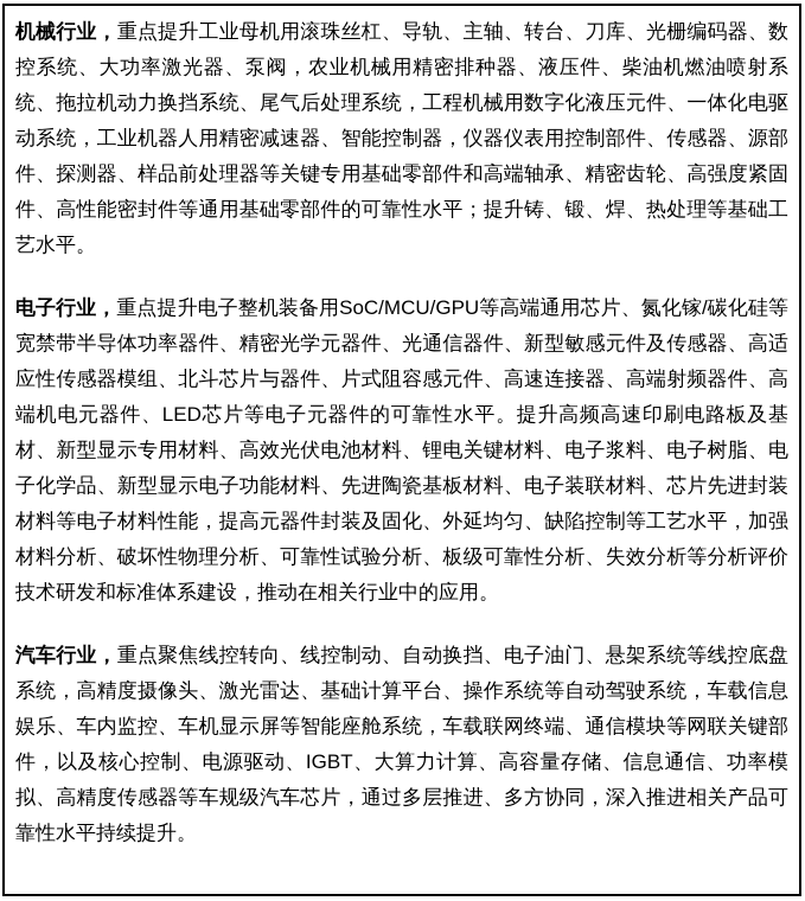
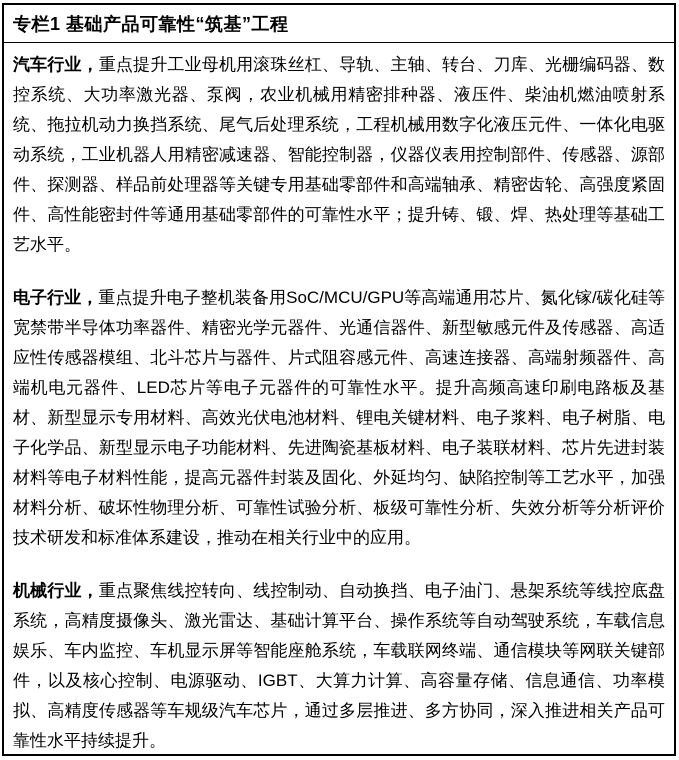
+ 专栏1 基础产品可靠性“筑基”工程
- 机械行业，重点提升工业母机用滚珠丝杠、导轨、主轴、转台、刀库、光栅编码器、数控系统、大功率激光器、泵阀，农业机械用精密排种器、液压件、柴油机燃油喷射系统、拖拉机动力换挡系统、尾气后处理系统，工程机械用数字化液压元件、一体化电驱动系统，工业机器人用精密减速器、智能控制器，仪器仪表用控制部件、传感器、源部件、探测器、样品前处理器等关键专用基础零部件和高端轴承、精密齿轮、高强度紧固件、高性能密封件等通用基础零部件的可靠性水平；提升铸、锻、焊、热处理等基础工艺水平。
+ 汽车行业，重点提升工业母机用滚珠丝杠、导轨、主轴、转台、刀库、光栅编码器、数控系统、大功率激光器、泵阀，农业机械用精密排种器、液压件、柴油机燃油喷射系统、拖拉机动力换挡系统、尾气后处理系统，工程机械用数字化液压元件、一体化电驱动系统，工业机器人用精密减速器、智能控制器，仪器仪表用控制部件、传感器、源部件、探测器、样品前处理器等关键专用基础零部件和高端轴承、精密齿轮、高强度紧固件、高性能密封件等通用基础零部件的可靠性水平；提升铸、锻、焊、热处理等基础工艺水平。
  电子行业，重点提升电子整机装备用SoC/MCU/GPU等高端通用芯片、氮化镓/碳化硅等宽禁带半导体功率器件、精密光学元器件、光通信器件、新型敏感元件及传感器、高适应性传感器模组、北斗芯片与器件、片式阻容感元件、高速连接器、高端射频器件、高端机电元器件、LED芯片等电子元器件的可靠性水平。提升高频高速印刷电路板及基材、新型显示专用材料、高效光伏电池材料、锂电关键材料、电子浆料、电子树脂、电子化学品、新型显示电子功能材料、先进陶瓷基板材料、电子装联材料、芯片先进封装材料等电子材料性能，提高元器件封装及固化、外延均匀、缺陷控制等工艺水平，加强材料分析、破坏性物理分析、可靠性试验分析、板级可靠性分析、失效分析等分析评价技术研发和标准体系建设，推动在相关行业中的应用。
- 汽车行业，重点聚焦线控转向、线控制动、自动换挡、电子油门、悬架系统等线控底盘系统，高精度摄像头、激光雷达、基础计算平台、操作系统等自动驾驶系统，车载信息娱乐、车内监控、车机显示屏等智能座舱系统，车载联网终端、通信模块等网联关键部件，以及核心控制、电源驱动、IGBT、大算力计算、高容量存储、信息通信、功率模拟、高精度传感器等车规级汽车芯片，通过多层推进、多方协同，深入推进相关产品可靠性水平持续提升。
+ 机械行业，重点聚焦线控转向、线控制动、自动换挡、电子油门、悬架系统等线控底盘系统，高精度摄像头、激光雷达、基础计算平台、操作系统等自动驾驶系统，车载信息娱乐、车内监控、车机显示屏等智能座舱系统，车载联网终端、通信模块等网联关键部件，以及核心控制、电源驱动、IGBT、大算力计算、高容量存储、信息通信、功率模拟、高精度传感器等车规级汽车芯片，通过多层推进、多方协同，深入推进相关产品可靠性水平持续提升。
